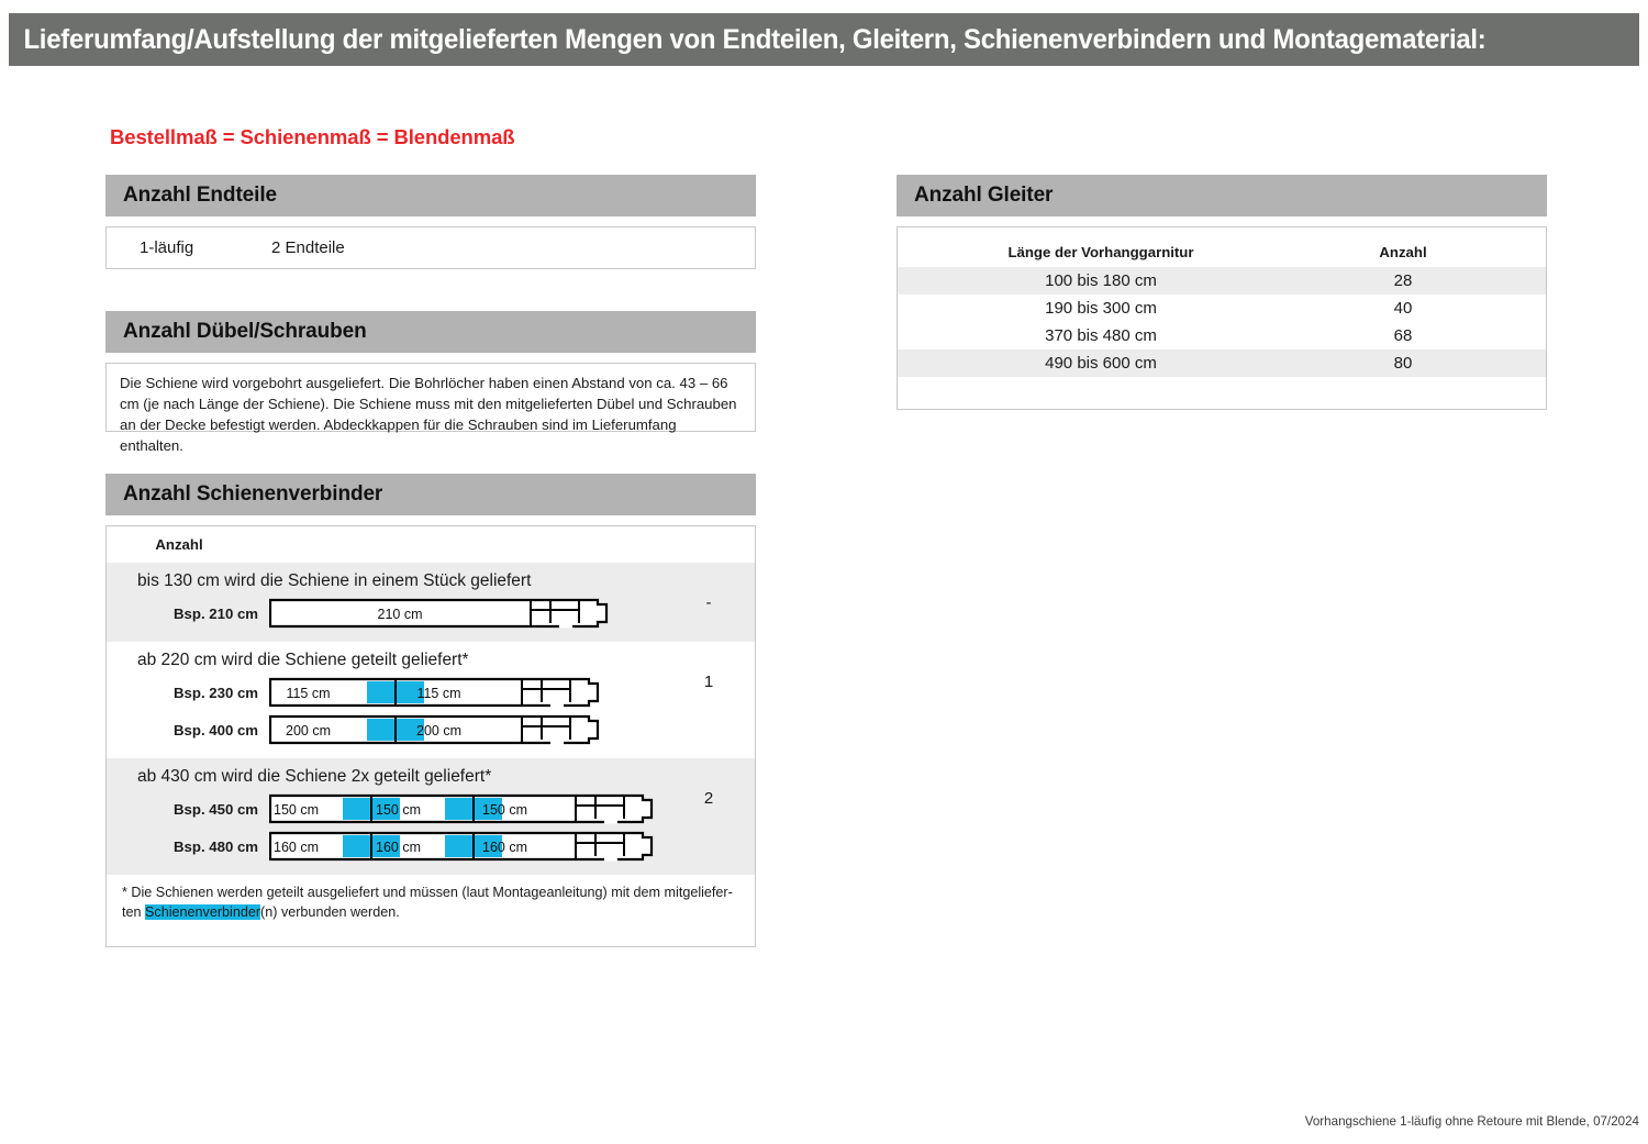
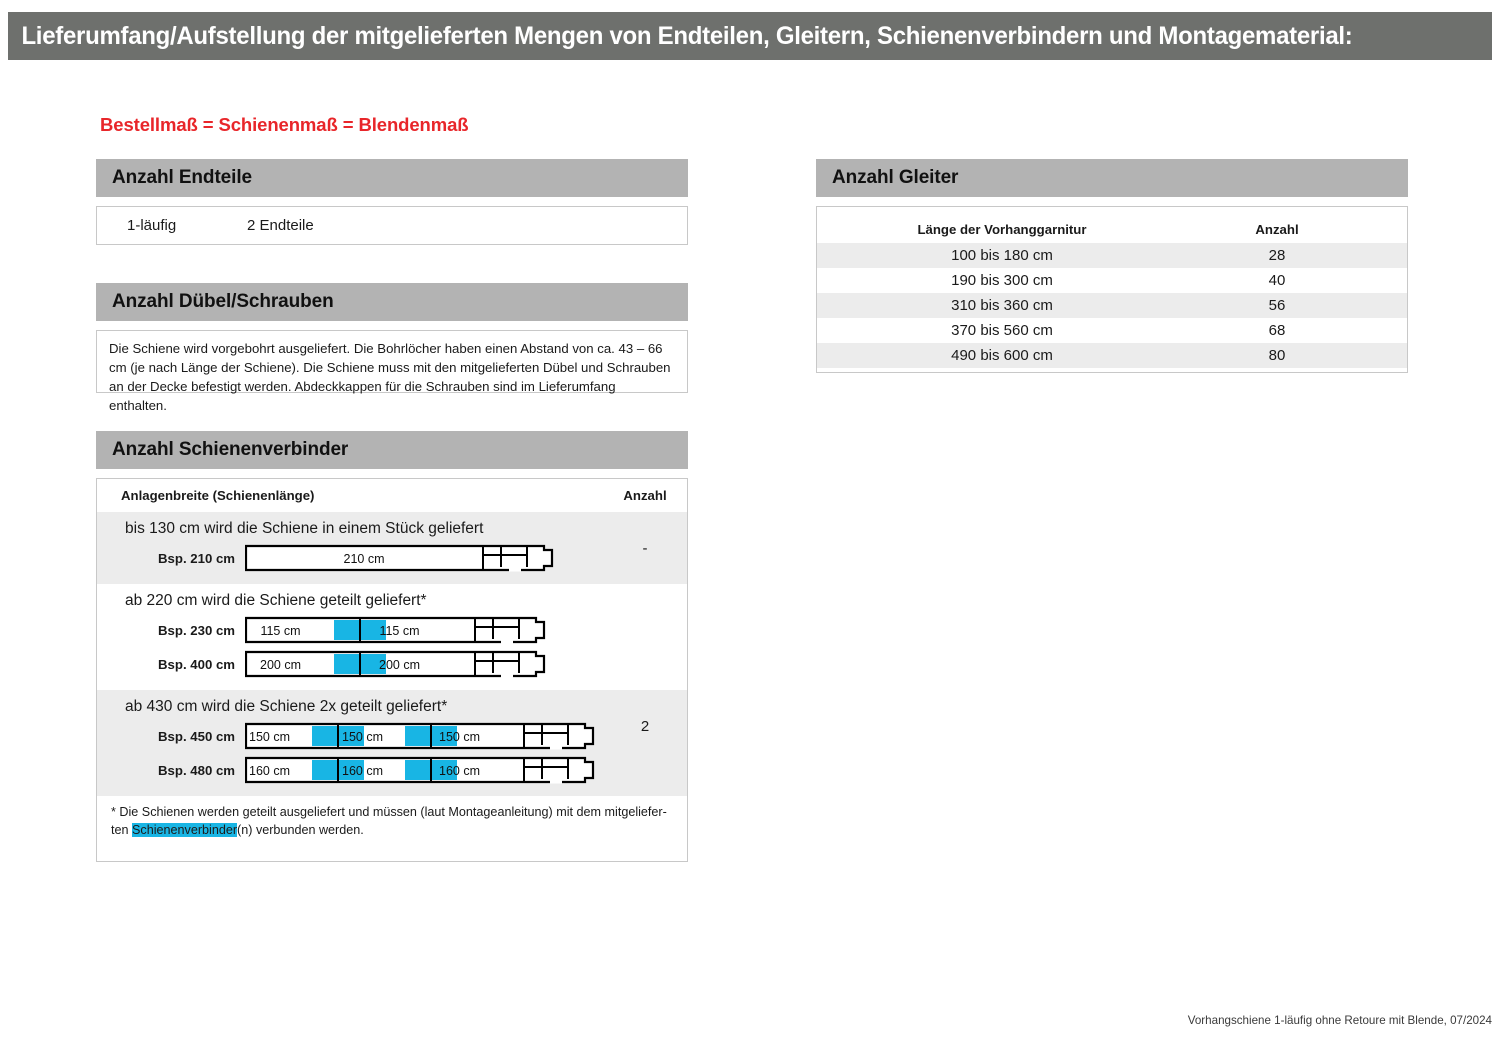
  Lieferumfang/Aufstellung der mitgelieferten Mengen von Endteilen, Gleitern, Schienenverbindern und Montagematerial:
  Bestellmaß = Schienenmaß = Blendenmaß
  Anzahl Endteile
  1-läufig
  2 Endteile
  Anzahl Dübel/Schrauben
  Die Schiene wird vorgebohrt ausgeliefert. Die Bohrlöcher haben einen Abstand von ca. 43 – 66 cm (je nach Länge der Schiene). Die Schiene muss mit den mitgelieferten Dübel und Schrauben an der Decke befestigt werden. Abdeckkappen für die Schrauben sind im Lieferumfang enthalten.
  Anzahl Schienenverbinder
+ Anlagenbreite (Schienenlänge)
  Anzahl
  bis 130 cm wird die Schiene in einem Stück geliefert
  Bsp. 210 cm
  210 cm
  -
  ab 220 cm wird die Schiene geteilt geliefert*
  Bsp. 230 cm
  115 cm
  115 cm
  Bsp. 400 cm
  200 cm
  200 cm
- 1
  ab 430 cm wird die Schiene 2x geteilt geliefert*
  Bsp. 450 cm
  150 cm
  150 cm
  150 cm
  Bsp. 480 cm
  160 cm
  160 cm
  160 cm
  2
  * Die Schienen werden geteilt ausgeliefert und müssen (laut Montageanleitung) mit dem mitgeliefer-ten Schienenverbinder(n) verbunden werden.
  Anzahl Gleiter
  Länge der Vorhanggarnitur
  Anzahl
  100 bis 180 cm
  28
  190 bis 300 cm
  40
+ 310 bis 360 cm
+ 56
- 370 bis 480 cm
+ 370 bis 560 cm
  68
  490 bis 600 cm
  80
  Vorhangschiene 1-läufig ohne Retoure mit Blende, 07/2024
